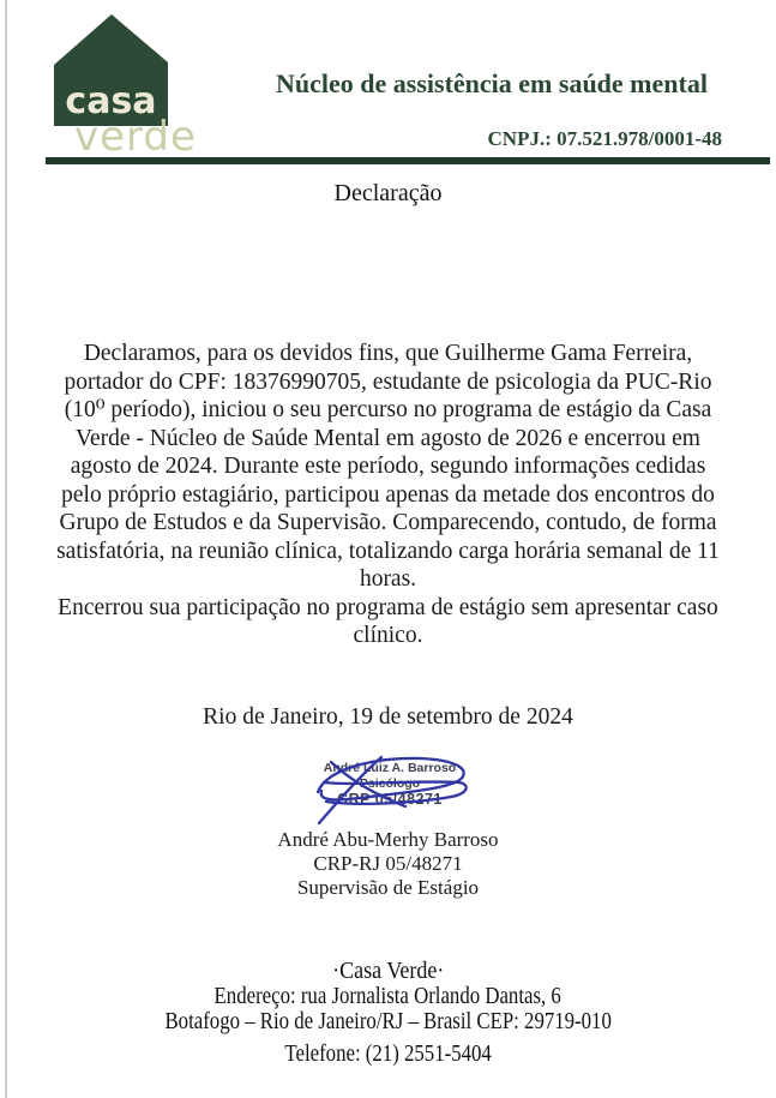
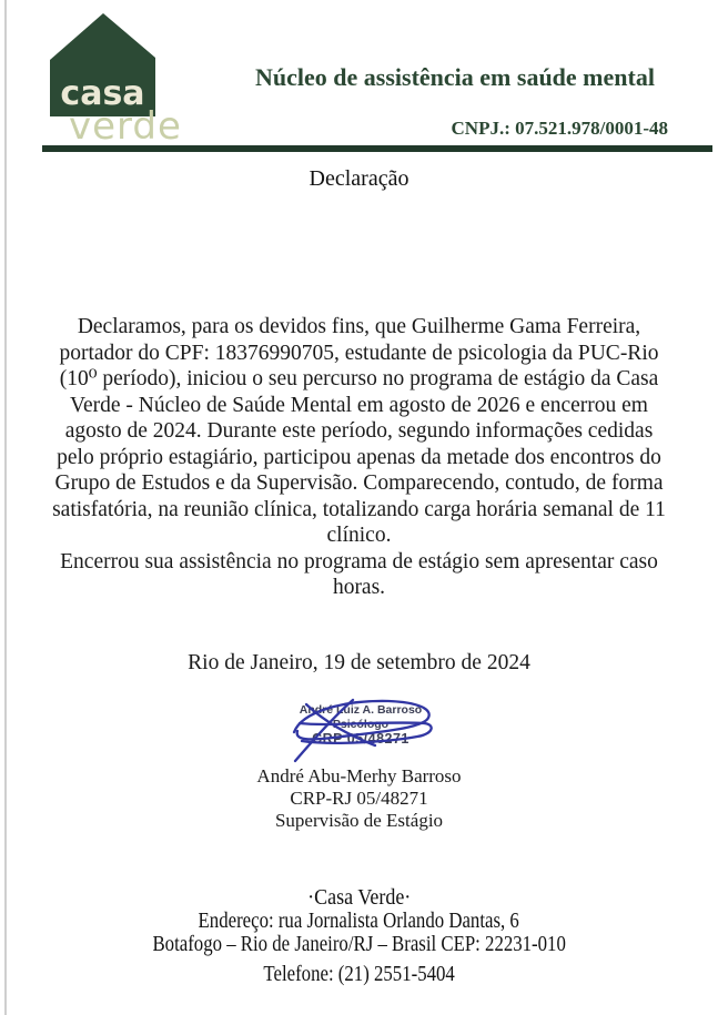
  casa
  verde
  Núcleo de assistência em saúde mental
  CNPJ.: 07.521.978/0001-48
  Declaração
  Declaramos, para os devidos fins, que Guilherme Gama Ferreira,
  portador do CPF: 18376990705, estudante de psicologia da PUC-Rio
  (10⁰ período), iniciou o seu percurso no programa de estágio da Casa
  Verde - Núcleo de Saúde Mental em agosto de 2026 e encerrou em
  agosto de 2024. Durante este período, segundo informações cedidas
  pelo próprio estagiário, participou apenas da metade dos encontros do
  Grupo de Estudos e da Supervisão. Comparecendo, contudo, de forma
  satisfatória, na reunião clínica, totalizando carga horária semanal de 11
- horas.
+ clínico.
- Encerrou sua participação no programa de estágio sem apresentar caso
+ Encerrou sua assistência no programa de estágio sem apresentar caso
- clínico.
+ horas.
  Rio de Janeiro, 19 de setembro de 2024
  Adé Luiz A. Barroso
  André Abu-Merhy Barroso
  CRP-RJ 05/48271
  Supervisão de Estágio
  ·Casa Verde·
  Endereço: rua Jornalista Orlando Dantas, 6
- Botafogo – Rio de Janeiro/RJ – Brasil CEP: 29719-010
+ Botafogo – Rio de Janeiro/RJ – Brasil CEP: 22231-010
  Telefone: (21) 2551-5404
